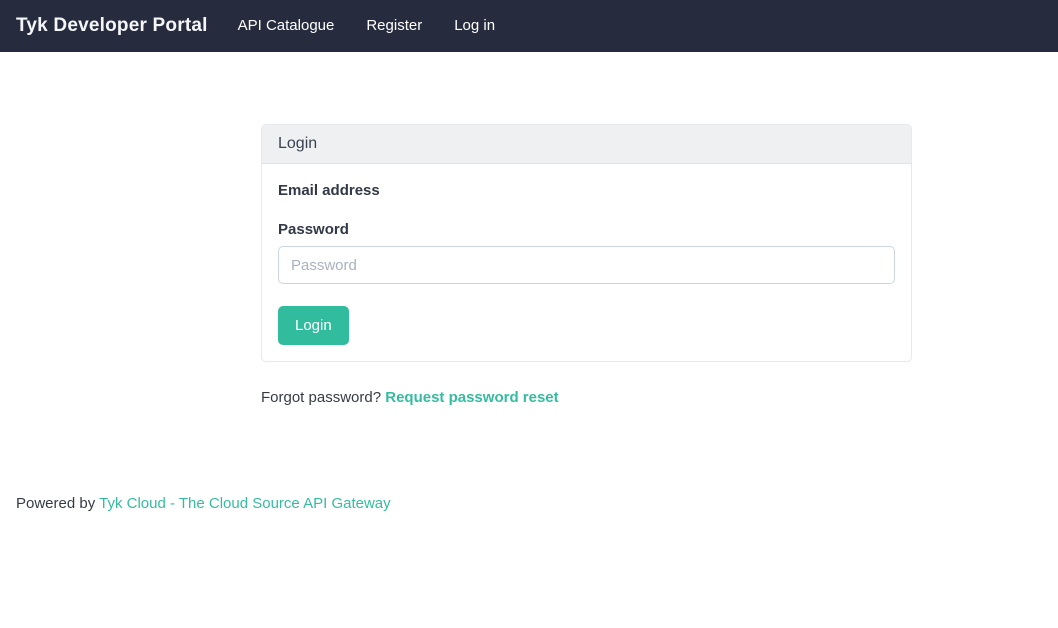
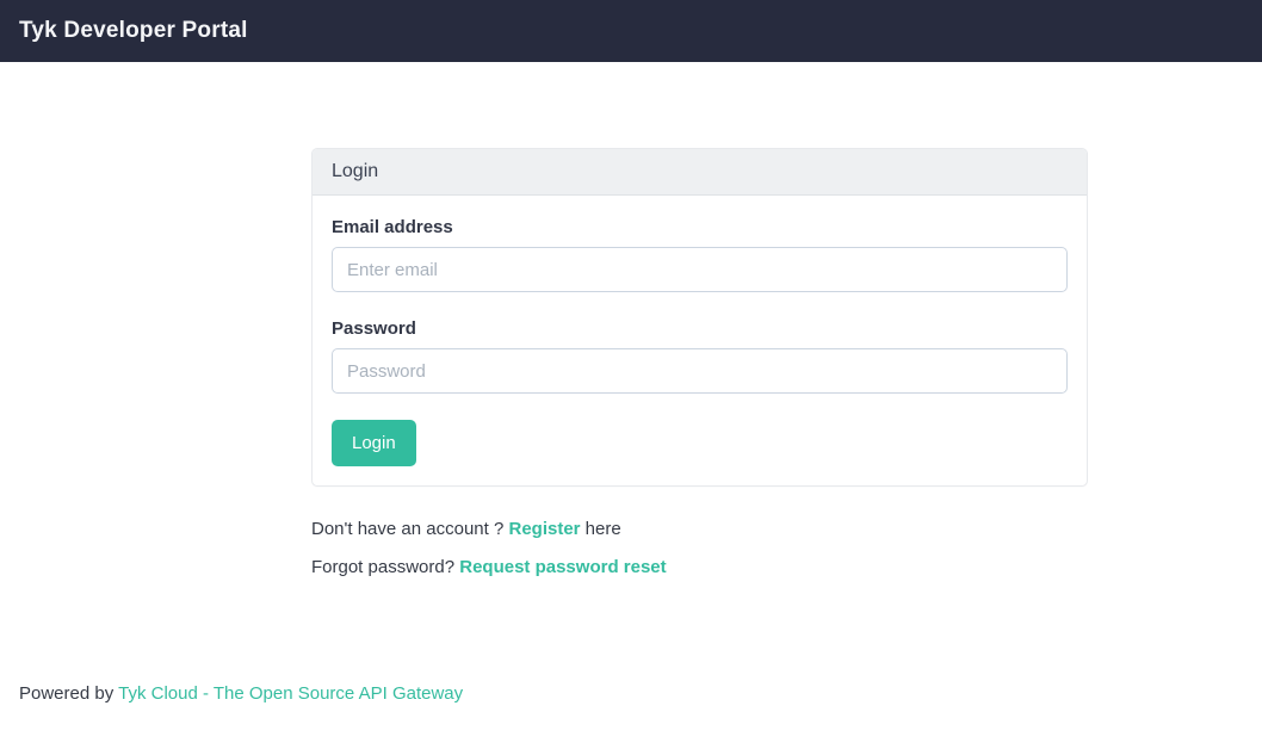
  Tyk Developer Portal
- API Catalogue
- Register
- Log in
  Login
  Email address
+ Enter email
  Password
  Password
  Login
+ Don't have an account ? Register here
  Forgot password? Request password reset
- Powered by Tyk Cloud - The Cloud Source API Gateway
+ Powered by Tyk Cloud - The Open Source API Gateway
